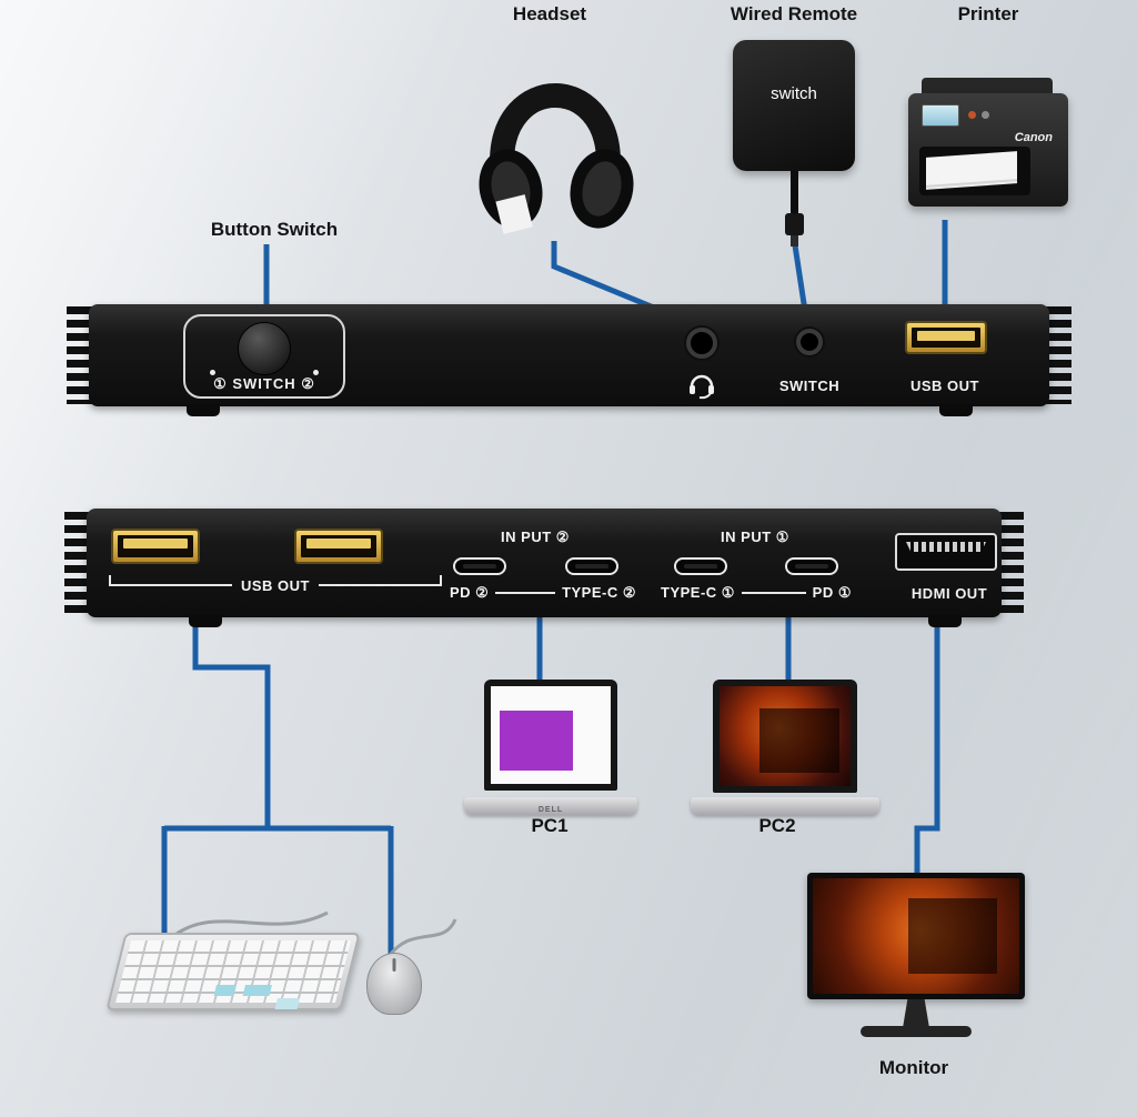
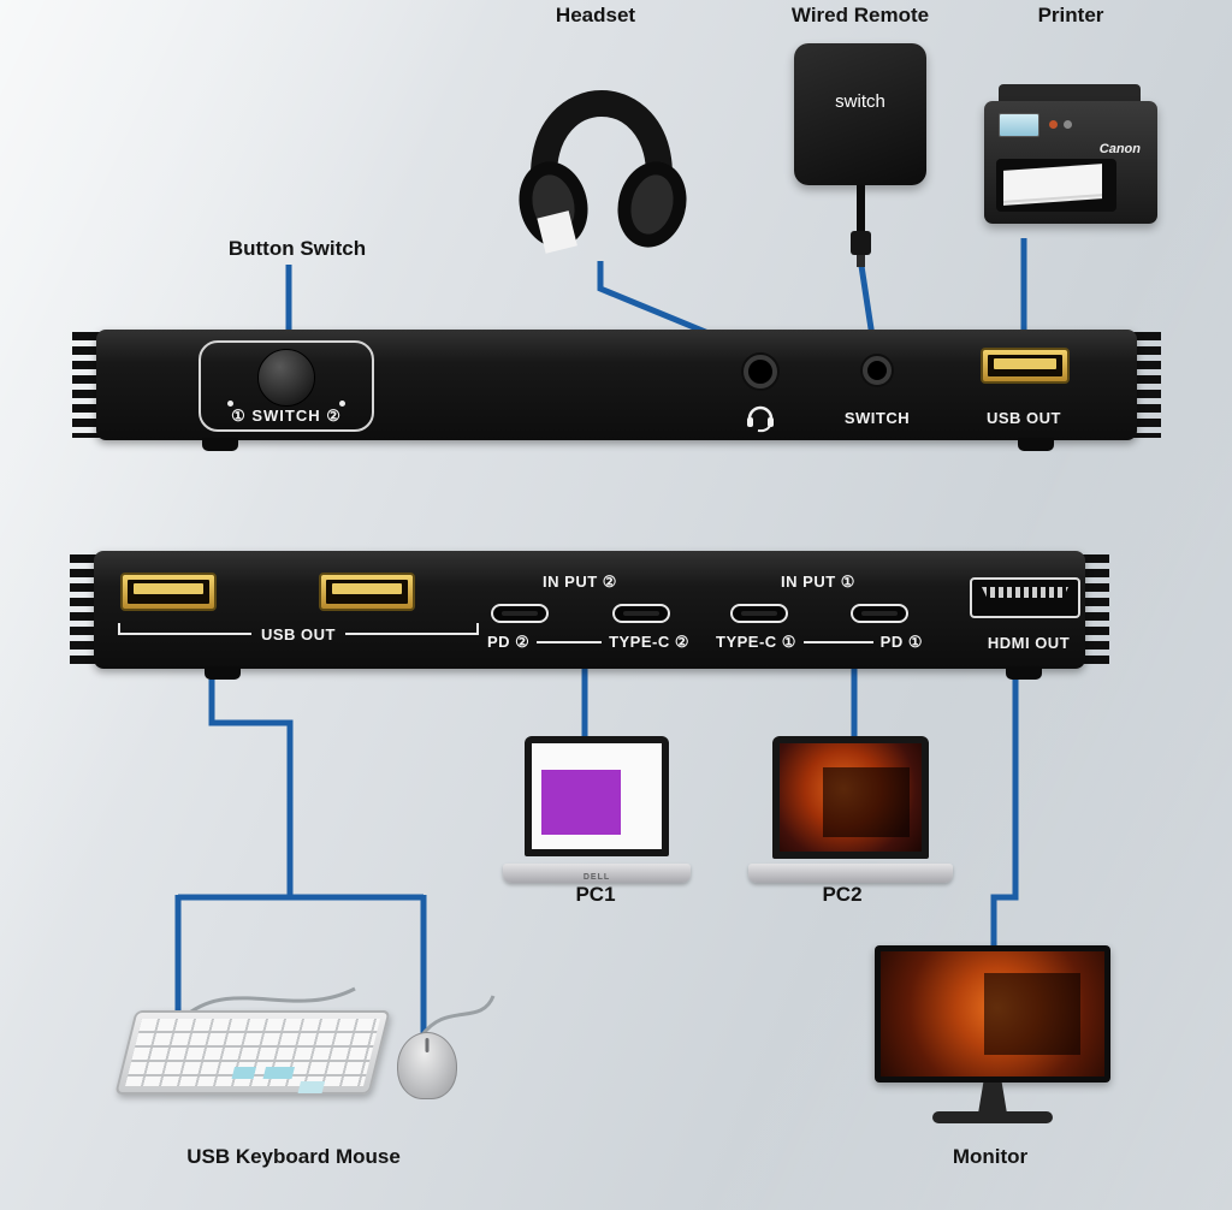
  Headset
  Wired Remote
  Printer
  Button Switch
  switch
  Canon
  ① SWITCH ②
  SWITCH
  USB OUT
  USB OUT
  IN PUT ②
  PD ②
  TYPE-C ②
  IN PUT ①
  TYPE-C ①
  PD ①
  HDMI OUT
  PC1
  PC2
+ USB Keyboard Mouse
  Monitor
